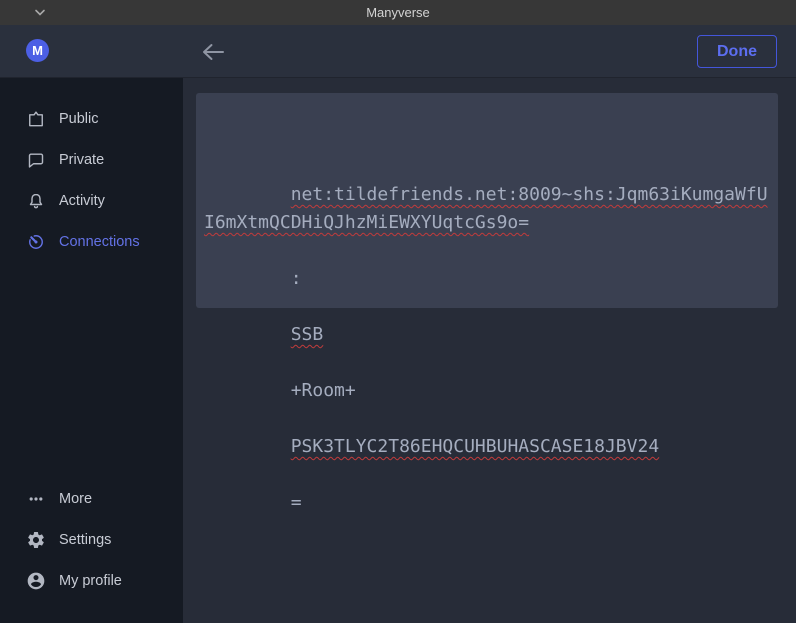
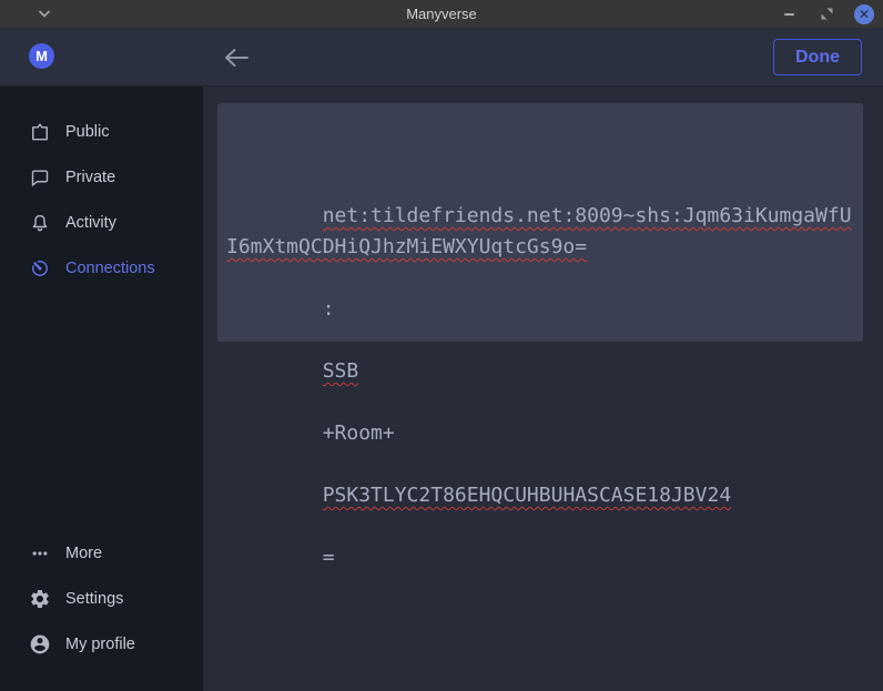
  Manyverse
+ ✕
  M
  Done
  Public
  Private
  Activity
  Connections
  More
  Settings
  My profile
  net:tildefriends.net:8009~shs:Jqm63iKumgaWfUI6mXtmQCDHiQJhzMiEWXYUqtcGs9o= : SSB +Room+ PSK3TLYC2T86EHQCUHBUHASCASE18JBV24 =
